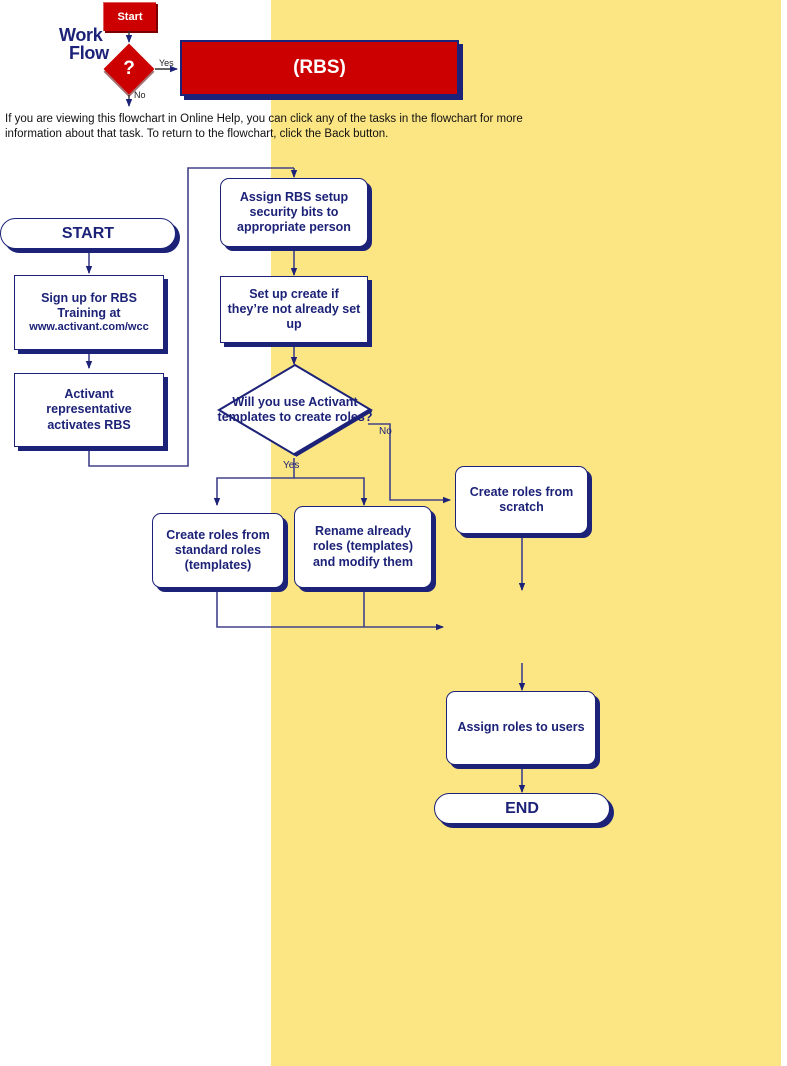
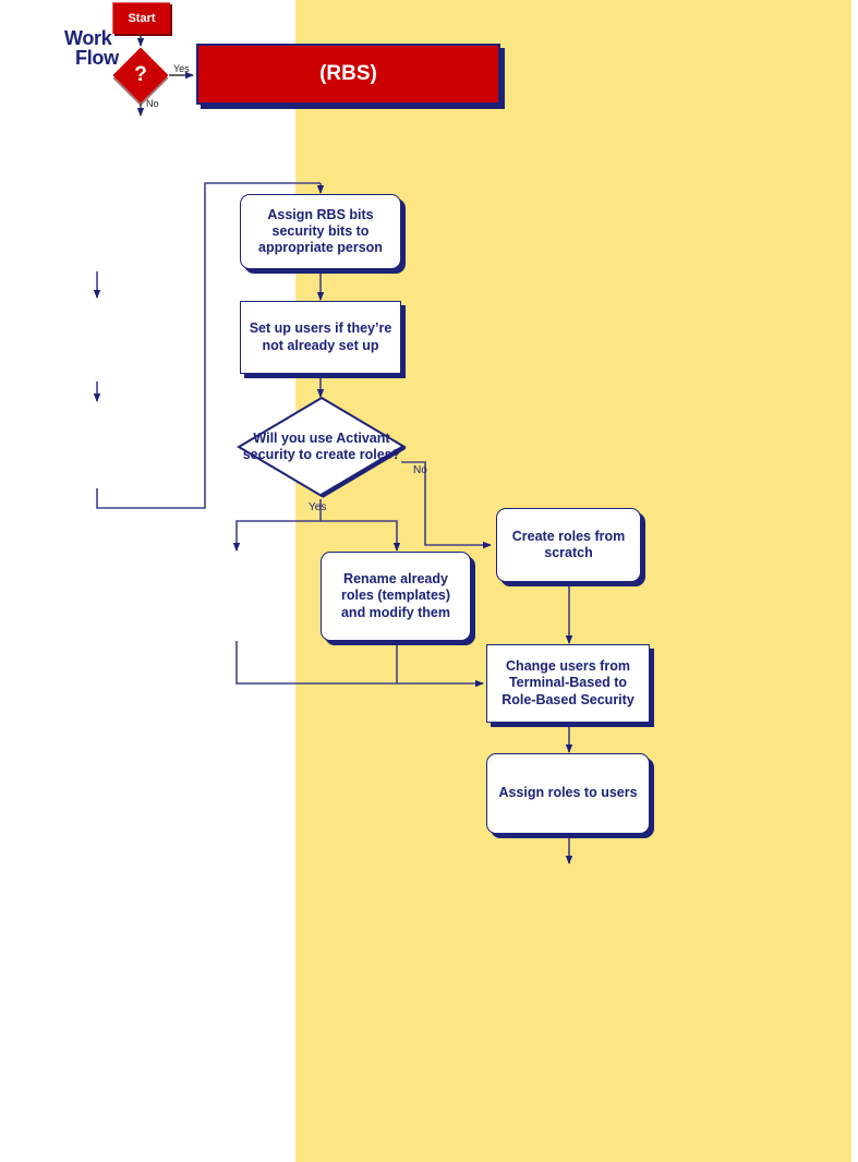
  Work
  Flow
  Start
  ?
  Yes
  No
  (RBS)
- If you are viewing this flowchart in Online Help, you can click any of the tasks in the flowchart for more information about that task. To return to the flowchart, click the Back button.
- START
- Sign up for RBS
- Training at
- www.activant.com/wcc
- Activant representative activates RBS
- Assign RBS setup security bits to appropriate person
+ Assign RBS bits security bits to appropriate person
- Set up create if they’re not already set up
+ Set up users if they’re not already set up
- Will you use Activant templates to create roles?
+ Will you use Activant security to create roles?
  Yes
  No
- Create roles from standard roles (templates)
  Rename already roles (templates) and modify them
  Create roles from scratch
+ Change users from Terminal-Based to Role-Based Security
  Assign roles to users
- END
